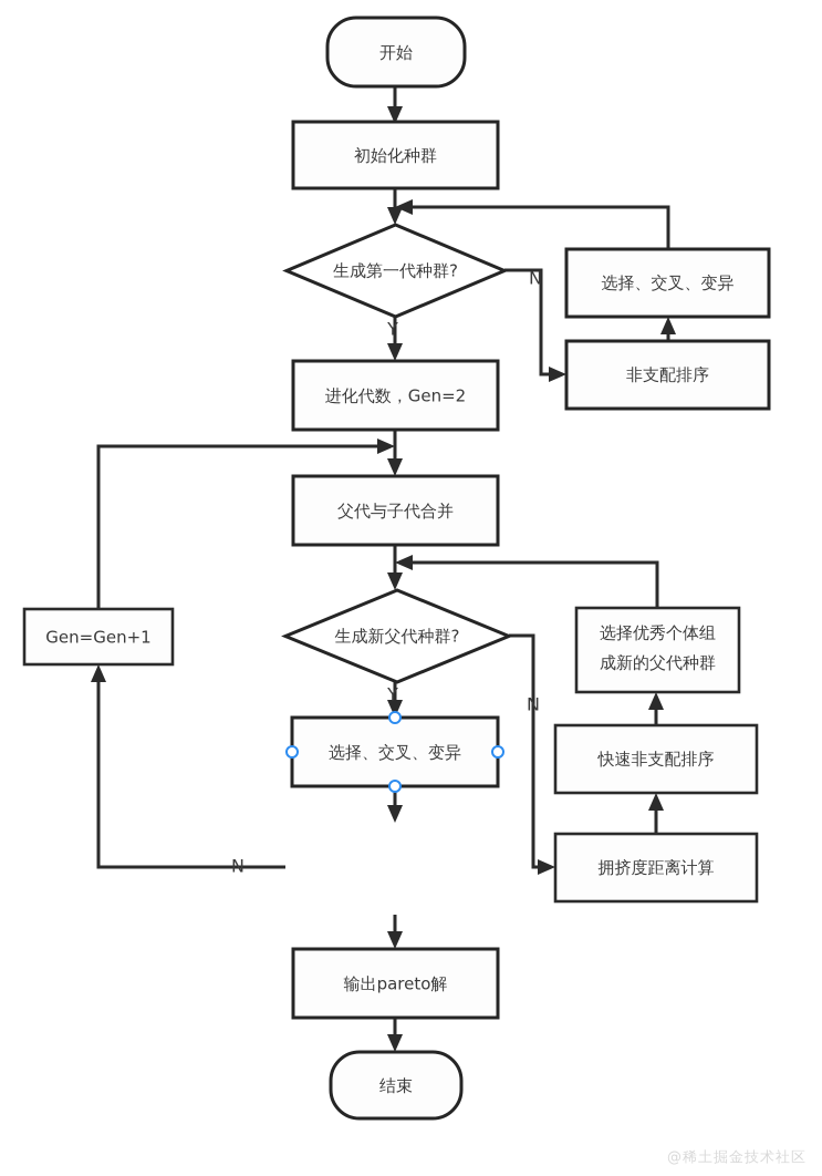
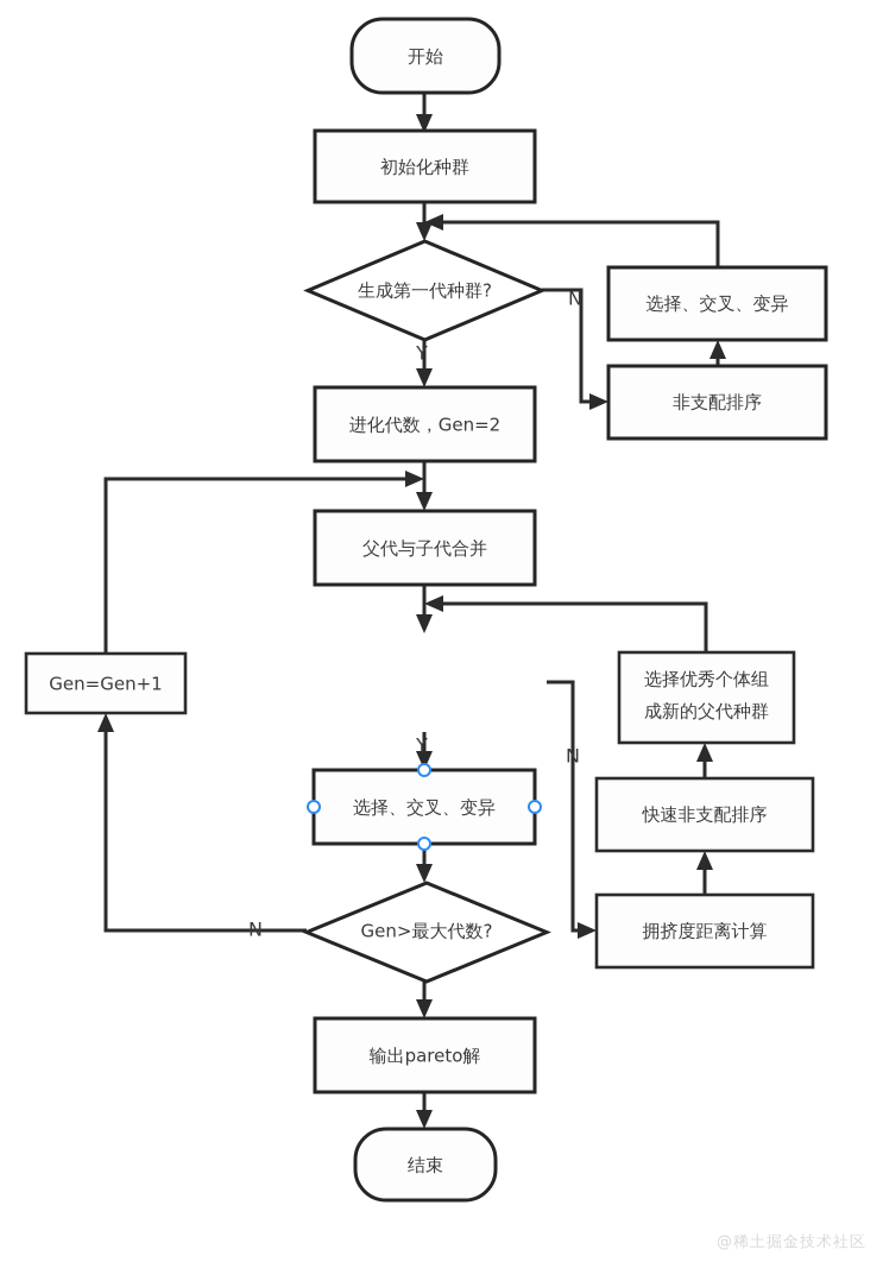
  开始
  初始化种群
  生成第一代种群?
  选择、交叉、变异
  非支配排序
  进化代数，Gen=2
  父代与子代合并
  Gen=Gen+1
- 生成新父代种群?
  选择优秀个体组
  成新的父代种群
  选择、交叉、变异
  快速非支配排序
+ Gen>最大代数?
  拥挤度距离计算
  输出pareto解
  结束
  N
  Y
  Y
  N
  N
  @稀土掘金技术社区
